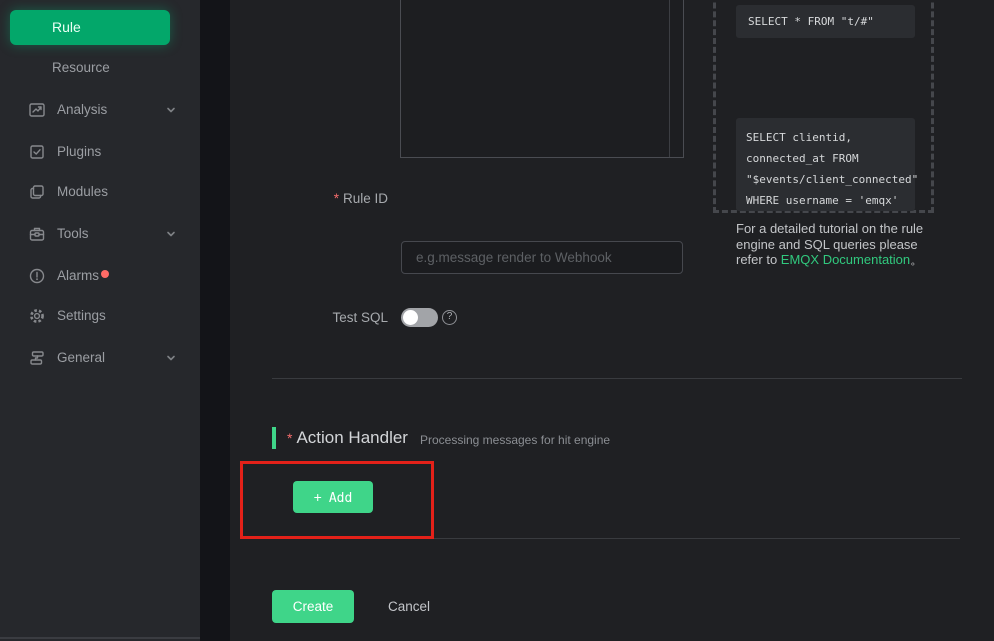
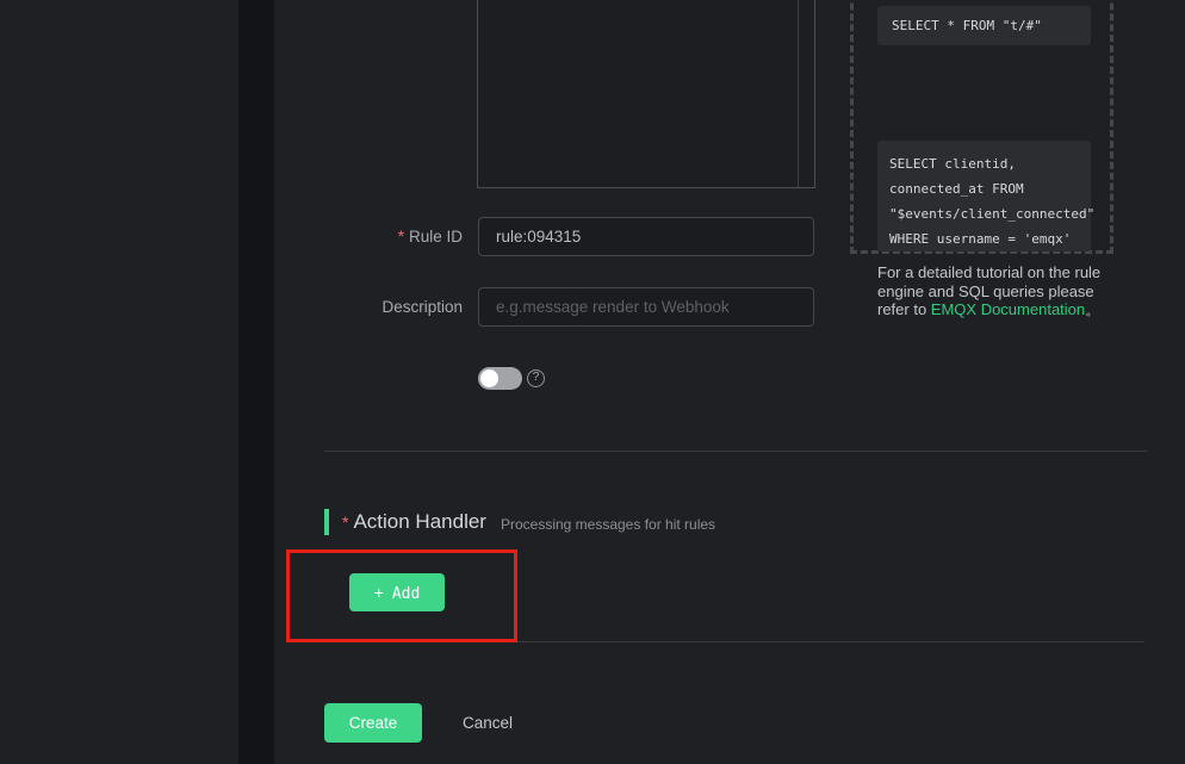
- Rule
- Resource
- Analysis
- Plugins
- Modules
- Tools
- Alarms
- Settings
- General
  * Rule ID
+ rule:094315
+ Description
  e.g.message render to Webhook
- Test SQL
  ?
  *
  Action Handler
- Processing messages for hit engine
+ Processing messages for hit rules
  + Add
  Create
  Cancel
  SELECT * FROM "t/#"
  SELECT clientid,
  connected_at FROM
  "$events/client_connected"
  WHERE username = 'emqx'
  For a detailed tutorial on the rule engine and SQL queries please refer to EMQX Documentation。
